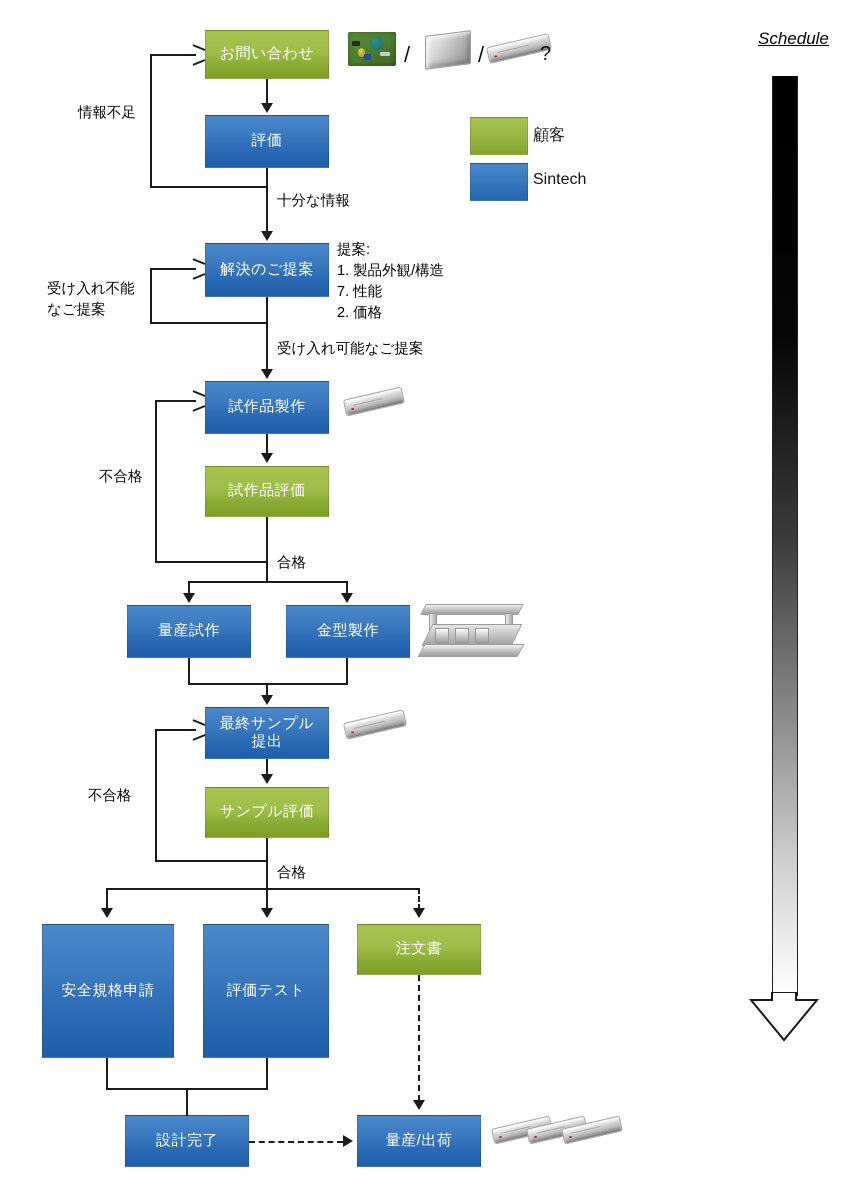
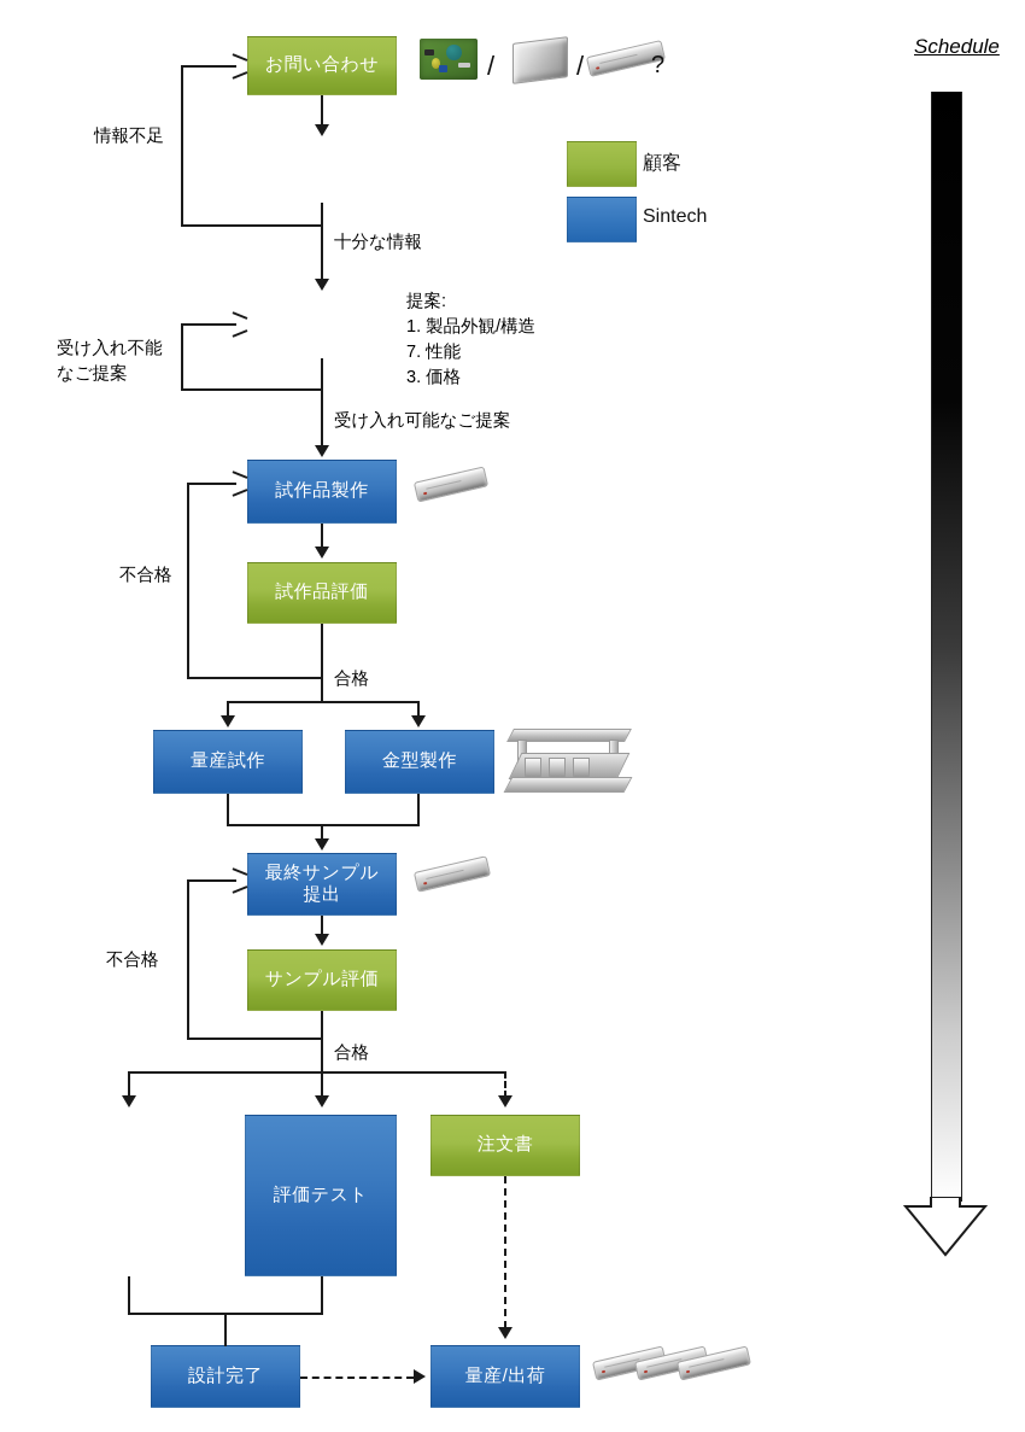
  /
  /
  ?
  お問い合わせ
- 評価
- 解決のご提案
  試作品製作
  試作品評価
  量産試作
  金型製作
  最終サンプル
  提出
  サンプル評価
- 安全規格申請
  評価テスト
  注文書
  設計完了
  量産/出荷
  情報不足
  十分な情報
  受け入れ不能
  なご提案
  受け入れ可能なご提案
  不合格
  合格
  不合格
  合格
  提案:
  1. 製品外観/構造
  7. 性能
- 2. 価格
+ 3. 価格
  顧客
  Sintech
  Schedule
